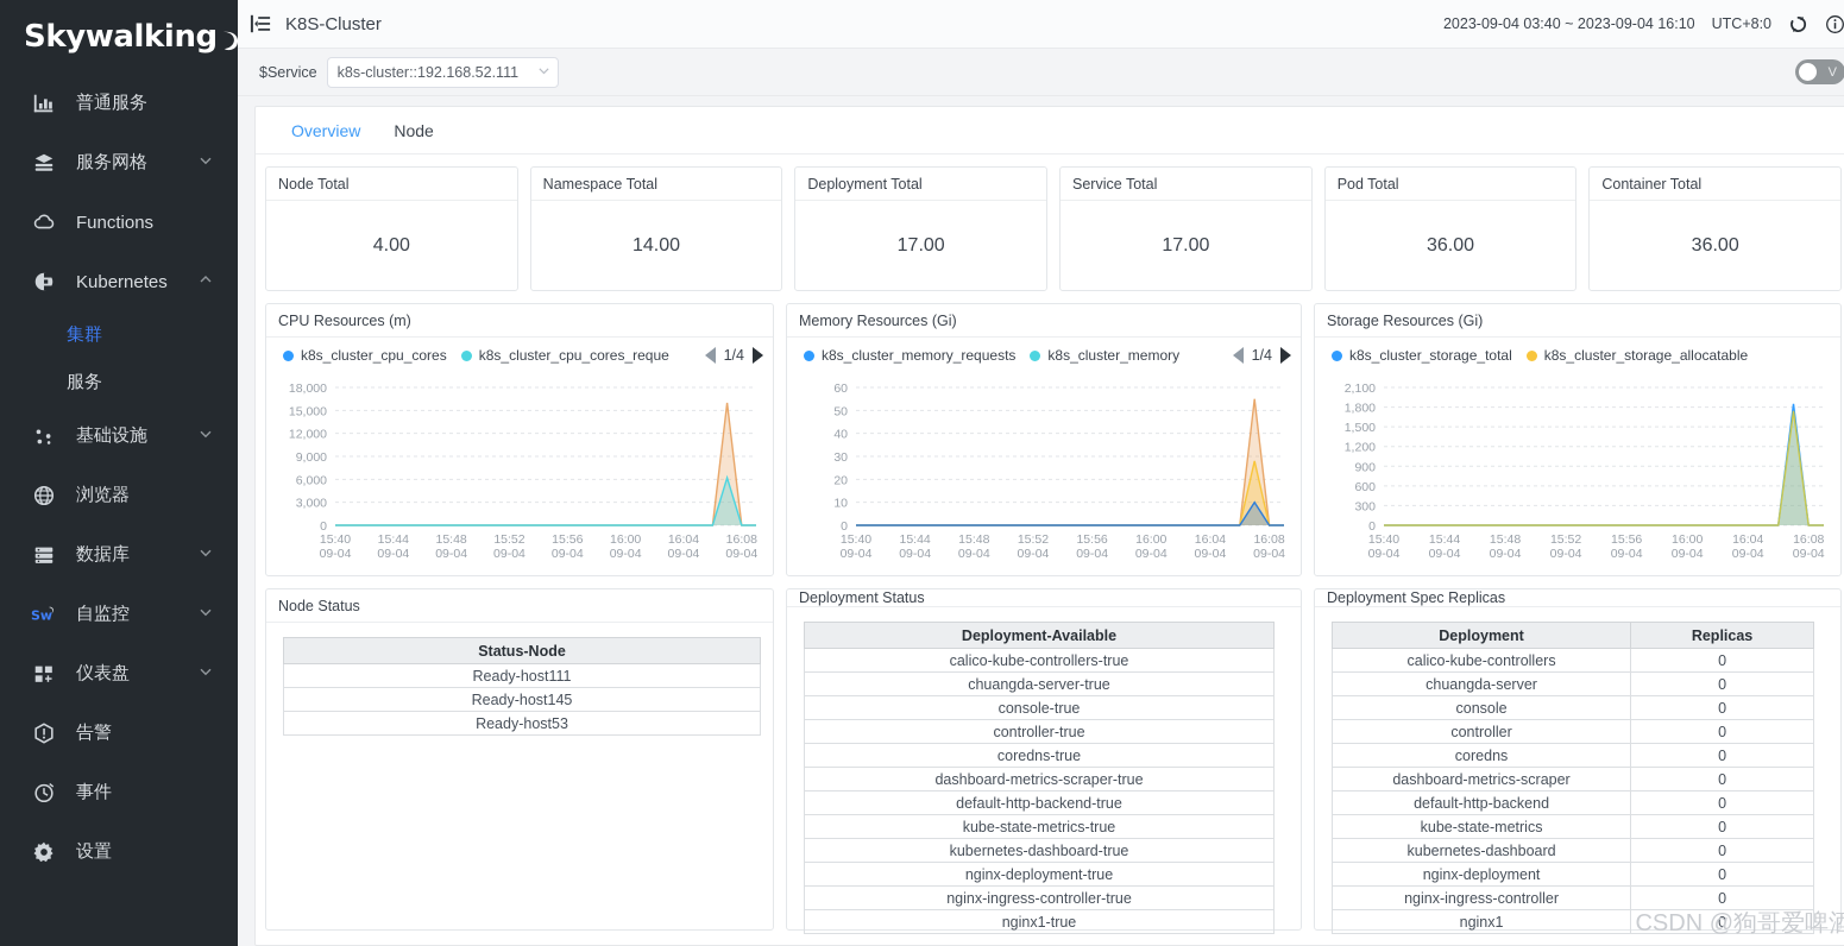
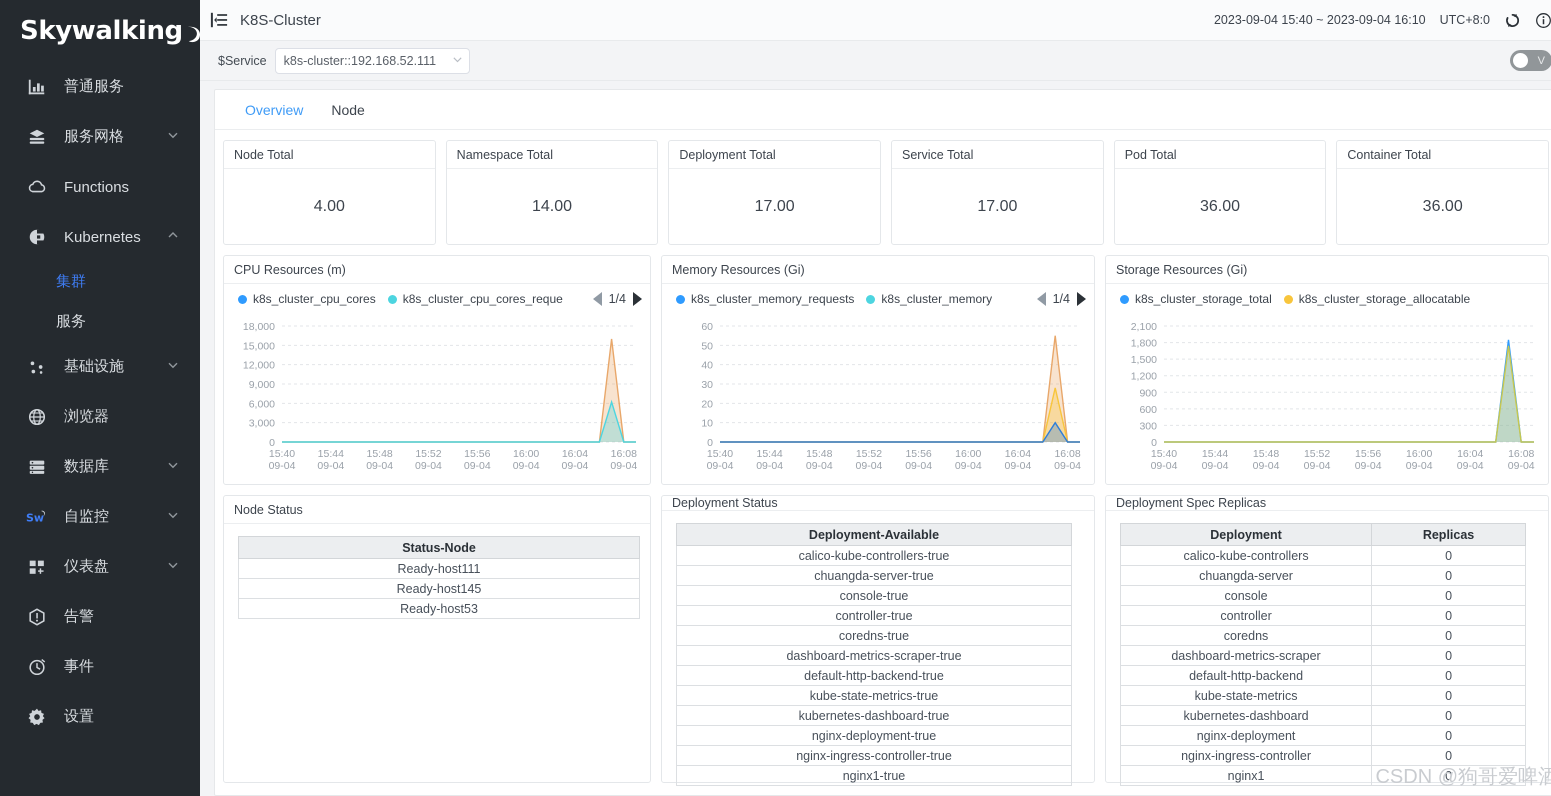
  Skywalking
  普通服务
  服务网格
  Functions
  Kubernetes
  集群
  服务
  基础设施
  浏览器
  数据库
  Sw
  自监控
  仪表盘
  告警
  事件
  设置
  K8S-Cluster
- 2023-09-04 03:40 ~ 2023-09-04 16:10
+ 2023-09-04 15:40 ~ 2023-09-04 16:10
  UTC+8:0
  $Service
  k8s-cluster::192.168.52.111
  V
  Overview
  Node
  Node Total
  4.00
  Namespace Total
  14.00
  Deployment Total
  17.00
  Service Total
  17.00
  Pod Total
  36.00
  Container Total
  36.00
  CPU Resources (m)
  k8s_cluster_cpu_cores
  k8s_cluster_cpu_cores_reque
  1/4
  0
  3,000
  6,000
  9,000
  12,000
  15,000
  18,000
  15:40
  09-04
  15:44
  09-04
  15:48
  09-04
  15:52
  09-04
  15:56
  09-04
  16:00
  09-04
  16:04
  09-04
  16:08
  09-04
  Memory Resources (Gi)
  k8s_cluster_memory_requests
  k8s_cluster_memory
  1/4
  0
  10
  20
  30
  40
  50
  60
  15:40
  09-04
  15:44
  09-04
  15:48
  09-04
  15:52
  09-04
  15:56
  09-04
  16:00
  09-04
  16:04
  09-04
  16:08
  09-04
  Storage Resources (Gi)
  k8s_cluster_storage_total
  k8s_cluster_storage_allocatable
  0
  300
  600
  900
  1,200
  1,500
  1,800
  2,100
  15:40
  09-04
  15:44
  09-04
  15:48
  09-04
  15:52
  09-04
  15:56
  09-04
  16:00
  09-04
  16:04
  09-04
  16:08
  09-04
  Node Status
  Status-Node
  Ready-host111
  Ready-host145
  Ready-host53
  Deployment Status
  Deployment-Available
  calico-kube-controllers-true
  chuangda-server-true
  console-true
  controller-true
  coredns-true
  dashboard-metrics-scraper-true
  default-http-backend-true
  kube-state-metrics-true
  kubernetes-dashboard-true
  nginx-deployment-true
  nginx-ingress-controller-true
  nginx1-true
  Deployment Spec Replicas
  Deployment	Replicas
  calico-kube-controllers	0
  chuangda-server	0
  console	0
  controller	0
  coredns	0
  dashboard-metrics-scraper	0
  default-http-backend	0
  kube-state-metrics	0
  kubernetes-dashboard	0
  nginx-deployment	0
  nginx-ingress-controller	0
  nginx1	0
  CSDN @狗哥爱啤酒
